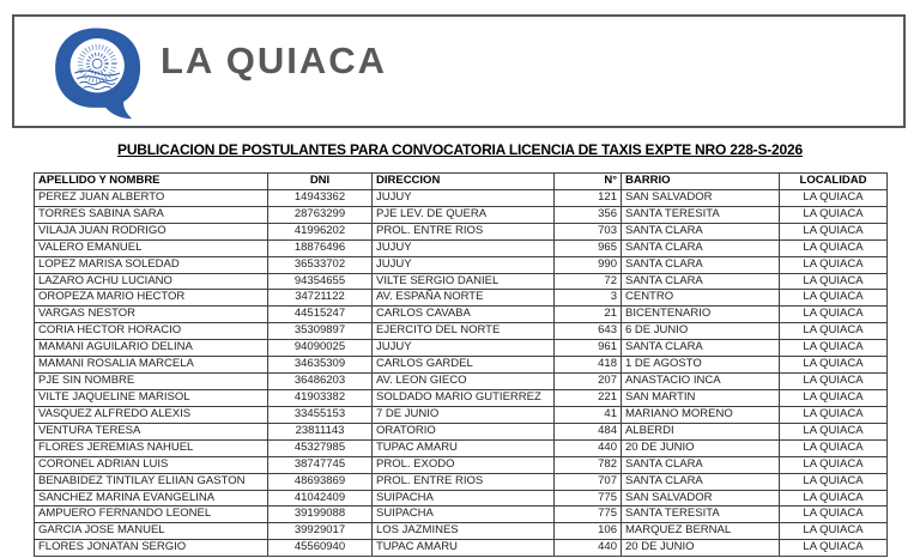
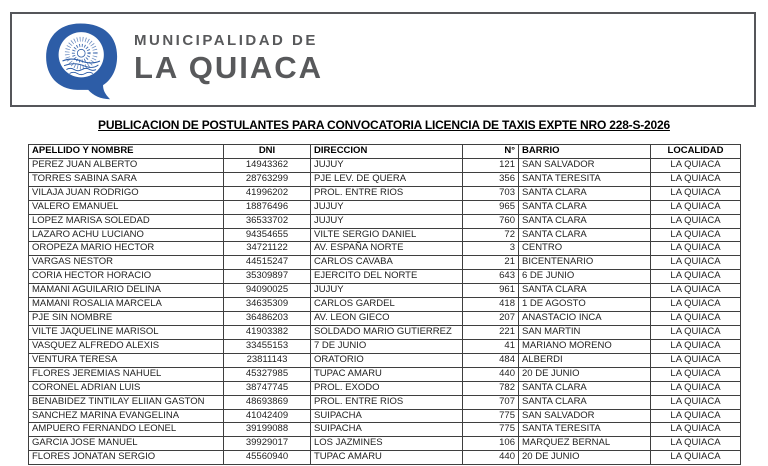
+ MUNICIPALIDAD DE
  LA QUIACA
  PUBLICACION DE POSTULANTES PARA CONVOCATORIA LICENCIA DE TAXIS EXPTE NRO 228-S-2026
  APELLIDO Y NOMBRE	DNI	DIRECCION	N°	BARRIO	LOCALIDAD
  PEREZ JUAN ALBERTO	14943362	JUJUY	121	SAN SALVADOR	LA QUIACA
  TORRES SABINA SARA	28763299	PJE LEV. DE QUERA	356	SANTA TERESITA	LA QUIACA
  VILAJA JUAN RODRIGO	41996202	PROL. ENTRE RIOS	703	SANTA CLARA	LA QUIACA
  VALERO EMANUEL	18876496	JUJUY	965	SANTA CLARA	LA QUIACA
- LOPEZ MARISA SOLEDAD	36533702	JUJUY	990	SANTA CLARA	LA QUIACA
+ LOPEZ MARISA SOLEDAD	36533702	JUJUY	760	SANTA CLARA	LA QUIACA
  LAZARO ACHU LUCIANO	94354655	VILTE SERGIO DANIEL	72	SANTA CLARA	LA QUIACA
  OROPEZA MARIO HECTOR	34721122	AV. ESPAÑA NORTE	3	CENTRO	LA QUIACA
  VARGAS NESTOR	44515247	CARLOS CAVABA	21	BICENTENARIO	LA QUIACA
  CORIA HECTOR HORACIO	35309897	EJERCITO DEL NORTE	643	6 DE JUNIO	LA QUIACA
  MAMANI AGUILARIO DELINA	94090025	JUJUY	961	SANTA CLARA	LA QUIACA
  MAMANI ROSALIA MARCELA	34635309	CARLOS GARDEL	418	1 DE AGOSTO	LA QUIACA
  PJE SIN NOMBRE	36486203	AV. LEON GIECO	207	ANASTACIO INCA	LA QUIACA
  VILTE JAQUELINE MARISOL	41903382	SOLDADO MARIO GUTIERREZ	221	SAN MARTIN	LA QUIACA
  VASQUEZ ALFREDO ALEXIS	33455153	7 DE JUNIO	41	MARIANO MORENO	LA QUIACA
  VENTURA TERESA	23811143	ORATORIO	484	ALBERDI	LA QUIACA
  FLORES JEREMIAS NAHUEL	45327985	TUPAC AMARU	440	20 DE JUNIO	LA QUIACA
  CORONEL ADRIAN LUIS	38747745	PROL. EXODO	782	SANTA CLARA	LA QUIACA
  BENABIDEZ TINTILAY ELIIAN GASTON	48693869	PROL. ENTRE RIOS	707	SANTA CLARA	LA QUIACA
  SANCHEZ MARINA EVANGELINA	41042409	SUIPACHA	775	SAN SALVADOR	LA QUIACA
  AMPUERO FERNANDO LEONEL	39199088	SUIPACHA	775	SANTA TERESITA	LA QUIACA
  GARCIA JOSE MANUEL	39929017	LOS JAZMINES	106	MARQUEZ BERNAL	LA QUIACA
  FLORES JONATAN SERGIO	45560940	TUPAC AMARU	440	20 DE JUNIO	LA QUIACA
